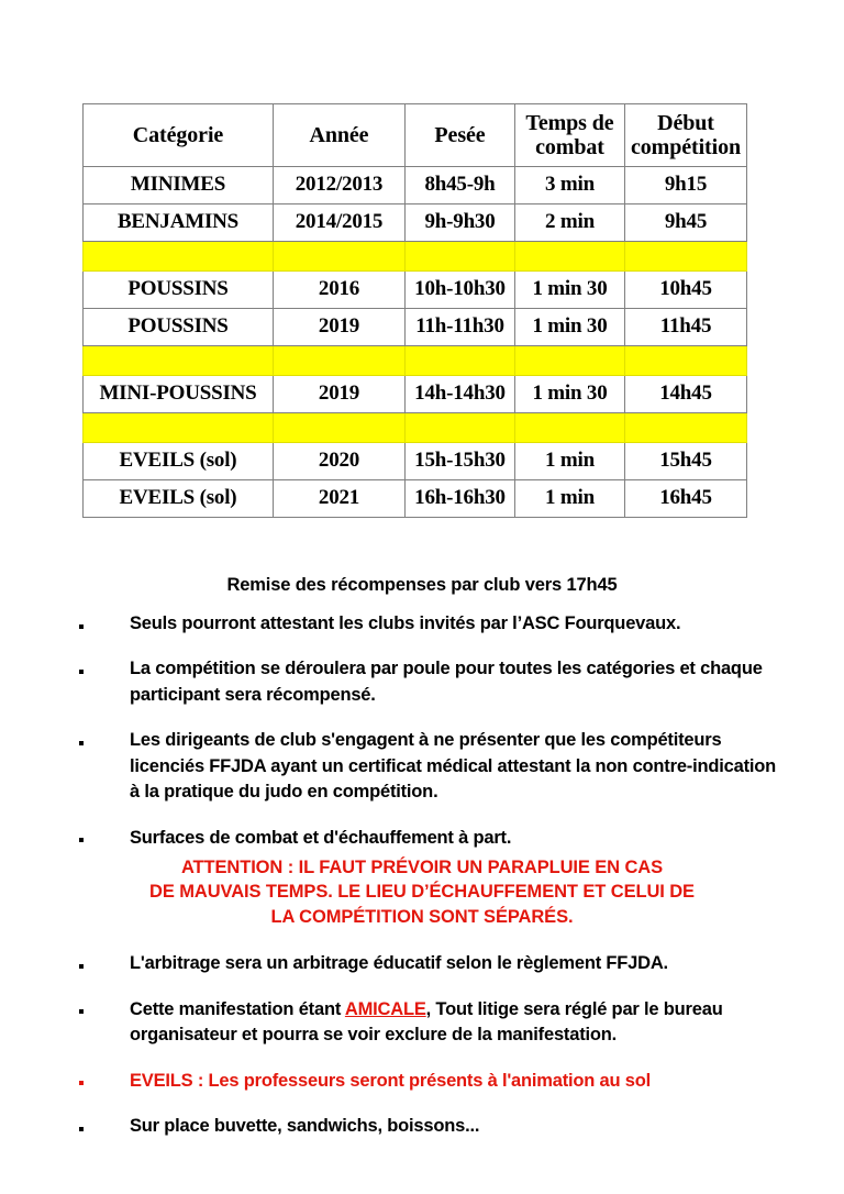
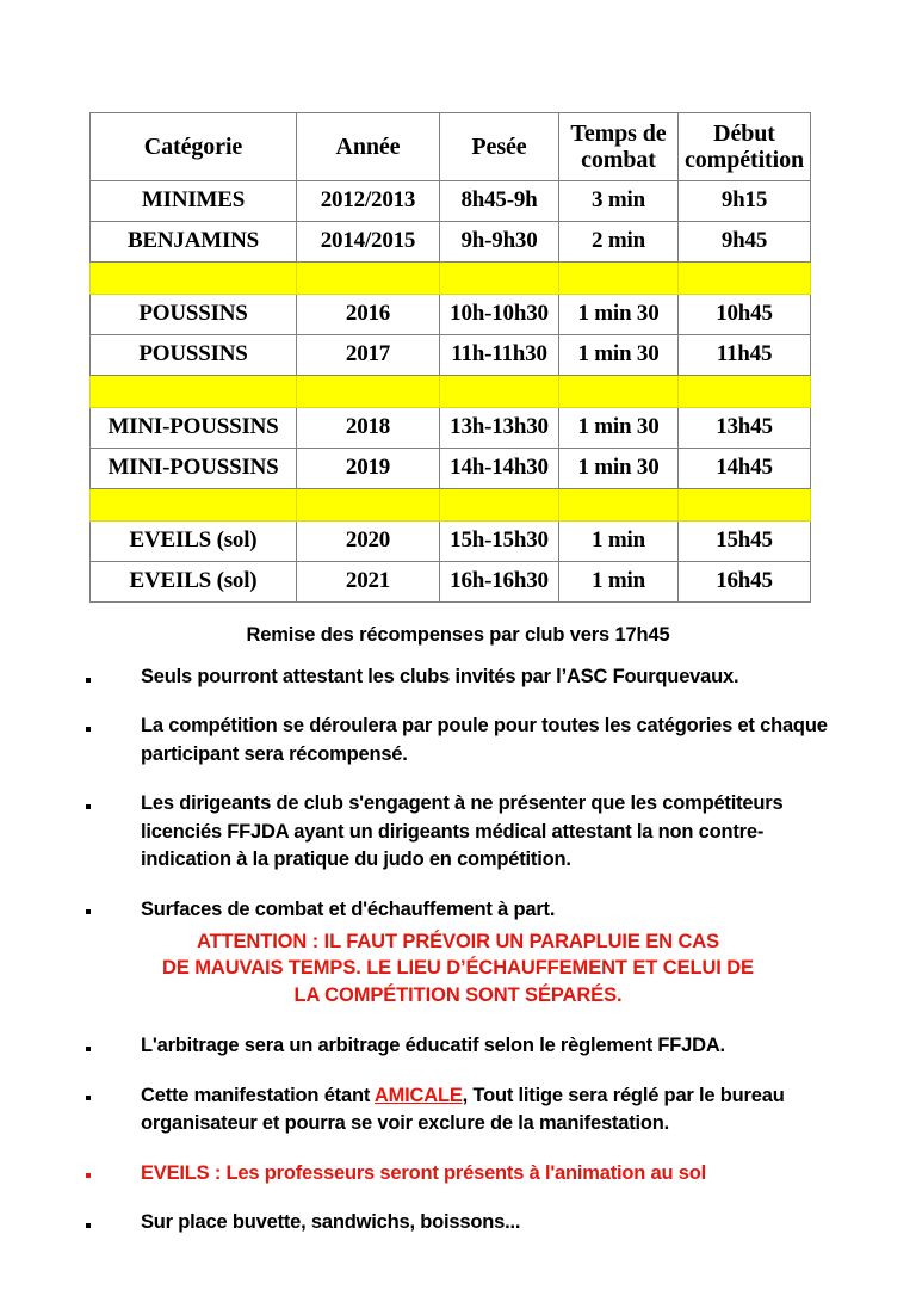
  Catégorie	Année	Pesée	Temps de combat	Début compétition
  MINIMES	2012/2013	8h45-9h	3 min	9h15
  BENJAMINS	2014/2015	9h-9h30	2 min	9h45
  POUSSINS	2016	10h-10h30	1 min 30	10h45
- POUSSINS	2019	11h-11h30	1 min 30	11h45
+ POUSSINS	2017	11h-11h30	1 min 30	11h45
+ MINI-POUSSINS	2018	13h-13h30	1 min 30	13h45
  MINI-POUSSINS	2019	14h-14h30	1 min 30	14h45
  EVEILS (sol)	2020	15h-15h30	1 min	15h45
  EVEILS (sol)	2021	16h-16h30	1 min	16h45
  Remise des récompenses par club vers 17h45
  Seuls pourront attestant les clubs invités par l’ASC Fourquevaux.
  La compétition se déroulera par poule pour toutes les catégories et chaque participant sera récompensé.
- Les dirigeants de club s'engagent à ne présenter que les compétiteurs licenciés FFJDA ayant un certificat médical attestant la non contre-indication à la pratique du judo en compétition.
+ Les dirigeants de club s'engagent à ne présenter que les compétiteurs licenciés FFJDA ayant un dirigeants médical attestant la non contre-indication à la pratique du judo en compétition.
  Surfaces de combat et d'échauffement à part.
  ATTENTION : IL FAUT PRÉVOIR UN PARAPLUIE EN CAS
  DE MAUVAIS TEMPS. LE LIEU D’ÉCHAUFFEMENT ET CELUI DE
  LA COMPÉTITION SONT SÉPARÉS.
  L'arbitrage sera un arbitrage éducatif selon le règlement FFJDA.
  Cette manifestation étant AMICALE, Tout litige sera réglé par le bureau organisateur et pourra se voir exclure de la manifestation.
  EVEILS : Les professeurs seront présents à l'animation au sol
  Sur place buvette, sandwichs, boissons...
